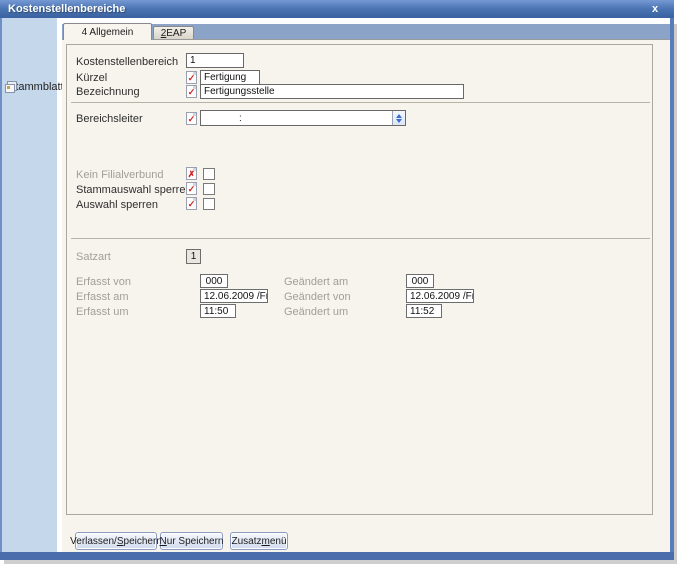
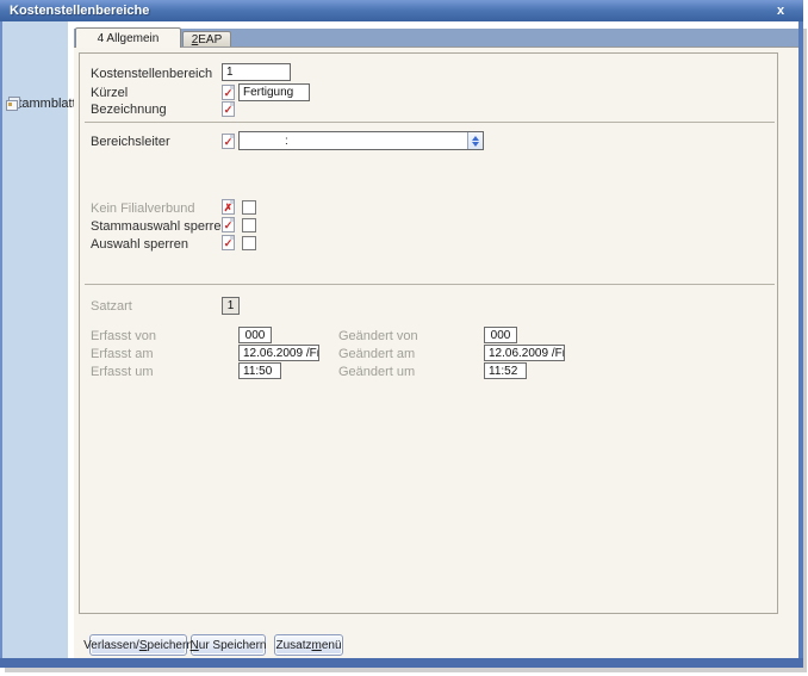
  Kostenstellenbereiche
  x
  ammblat
  4 Allgemein
  2
  EAP
  Kostenstellenbereich
  1
  Kürzel
  ✓
  Fertigung
  Bezeichnung
  ✓
- Fertigungsstelle
  Bereichsleiter
  ✓
  :
  Kein Filialverbund
  ✗
  Stammauswahl sperre
  ✓
  Auswahl sperren
  ✓
  Satzart
  1
  Erfasst von
  000
- Geändert am
+ Geändert von
  000
  Erfasst am
  12.06.2009 /Fr
- Geändert von
+ Geändert am
  12.06.2009 /Fr
  Erfasst um
  11:50
  Geändert um
  11:52
  Verlassen/
  S
  peicher
  N
  ur Speichern
  Zusatz
  m
  enü
